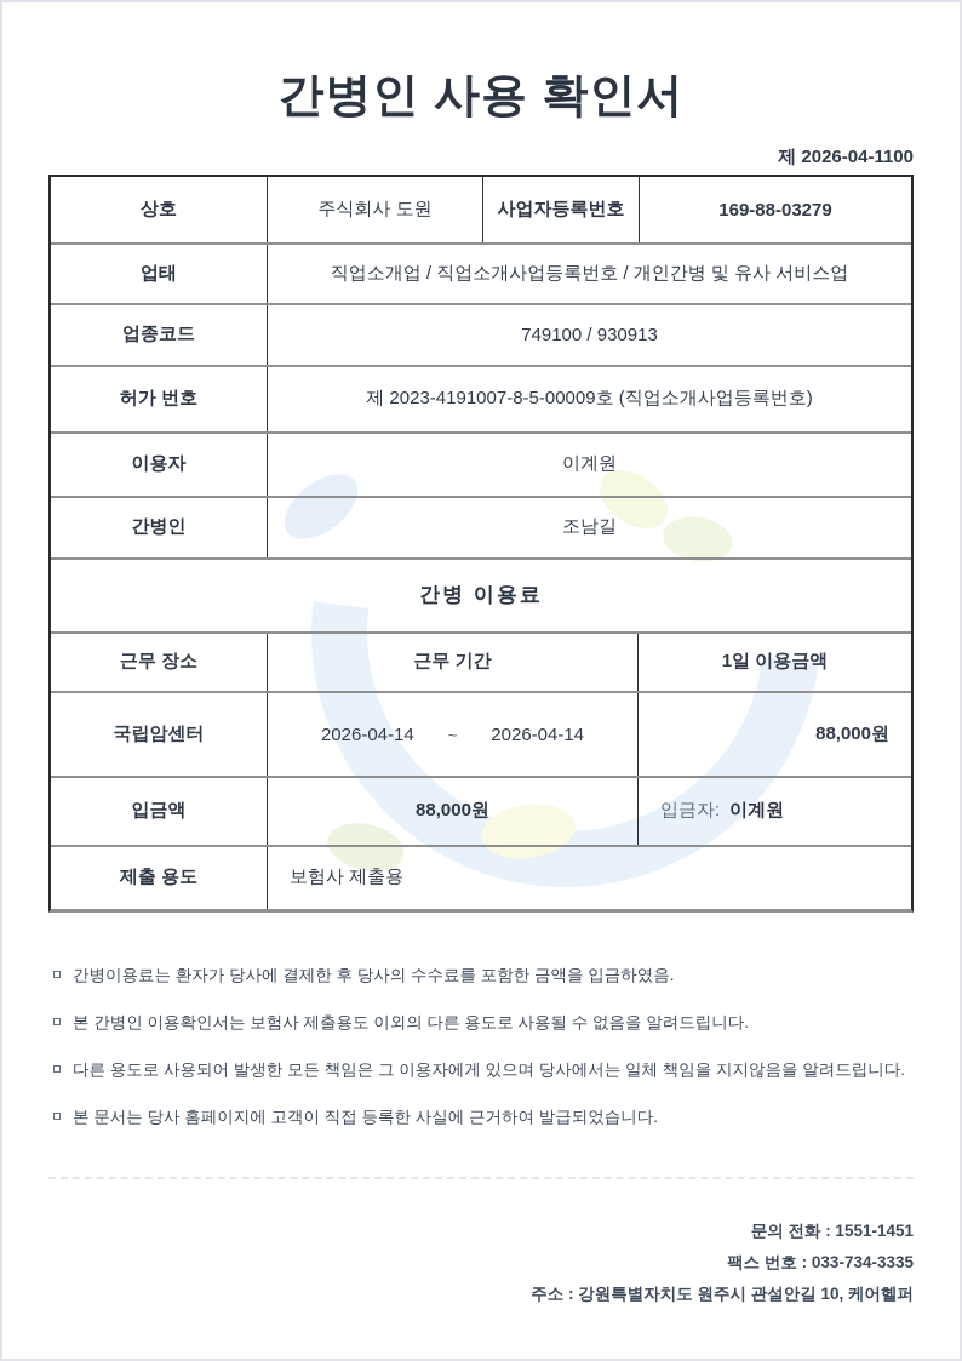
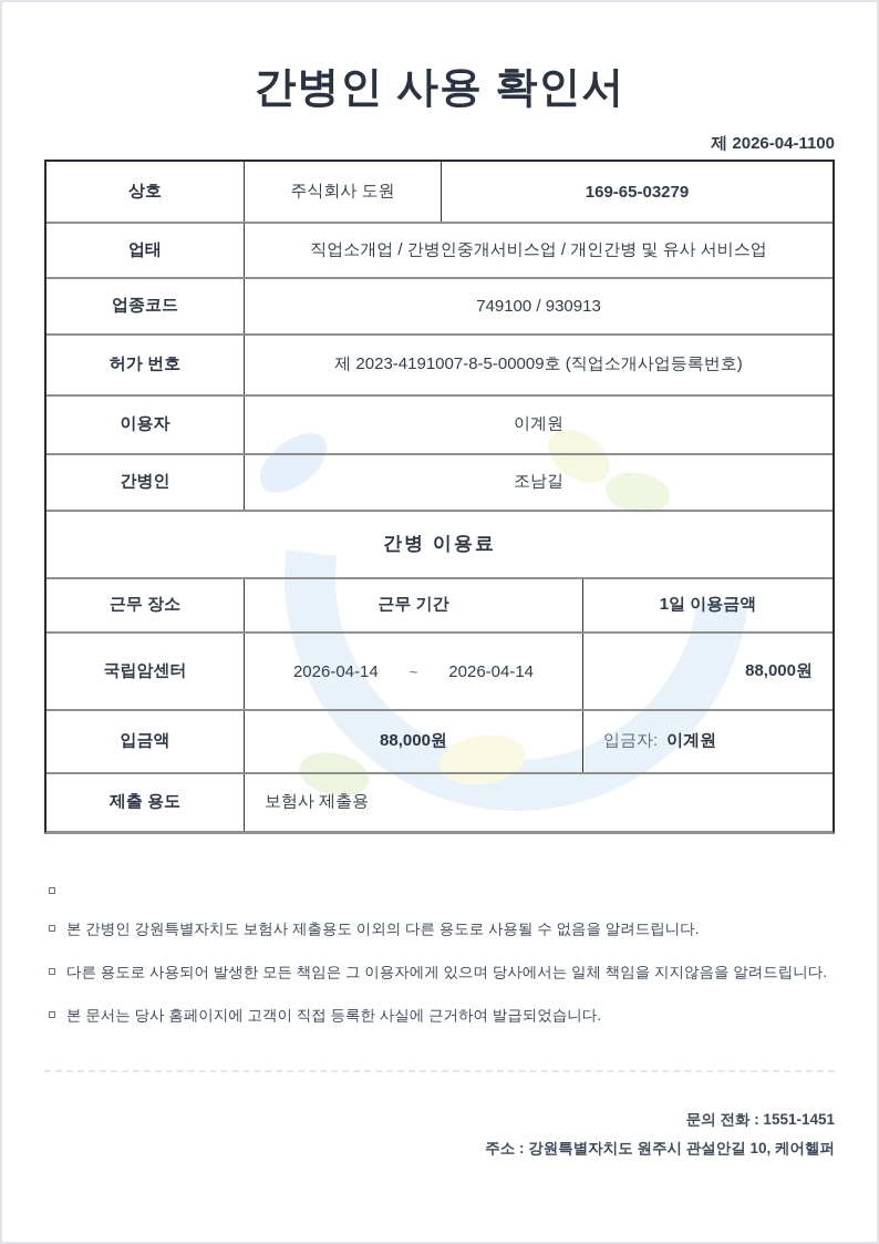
  간병인 사용 확인서
  제 2026-04-1100
  상호
  주식회사 도원
- 사업자등록번호
- 169-88-03279
+ 169-65-03279
  업태
- 직업소개업 / 직업소개사업등록번호 / 개인간병 및 유사 서비스업
+ 직업소개업 / 간병인중개서비스업 / 개인간병 및 유사 서비스업
  업종코드
  749100 / 930913
  허가 번호
  제 2023-4191007-8-5-00009호 (직업소개사업등록번호)
  이용자
  이계원
  간병인
  조남길
  간병 이용료
  근무 장소
  근무 기간
  1일 이용금액
  국립암센터
  2026-04-14
  ~
  2026-04-14
  88,000원
  입금액
  88,000원
  입금자:
  이계원
  제출 용도
  보험사 제출용
- 간병이용료는 환자가 당사에 결제한 후 당사의 수수료를 포함한 금액을 입금하였음.
- 본 간병인 이용확인서는 보험사 제출용도 이외의 다른 용도로 사용될 수 없음을 알려드립니다.
+ 본 간병인 강원특별자치도 보험사 제출용도 이외의 다른 용도로 사용될 수 없음을 알려드립니다.
  다른 용도로 사용되어 발생한 모든 책임은 그 이용자에게 있으며 당사에서는 일체 책임을 지지않음을 알려드립니다.
  본 문서는 당사 홈페이지에 고객이 직접 등록한 사실에 근거하여 발급되었습니다.
  문의 전화 : 1551-1451
- 팩스 번호 : 033-734-3335
  주소 : 강원특별자치도 원주시 관설안길 10, 케어헬퍼
